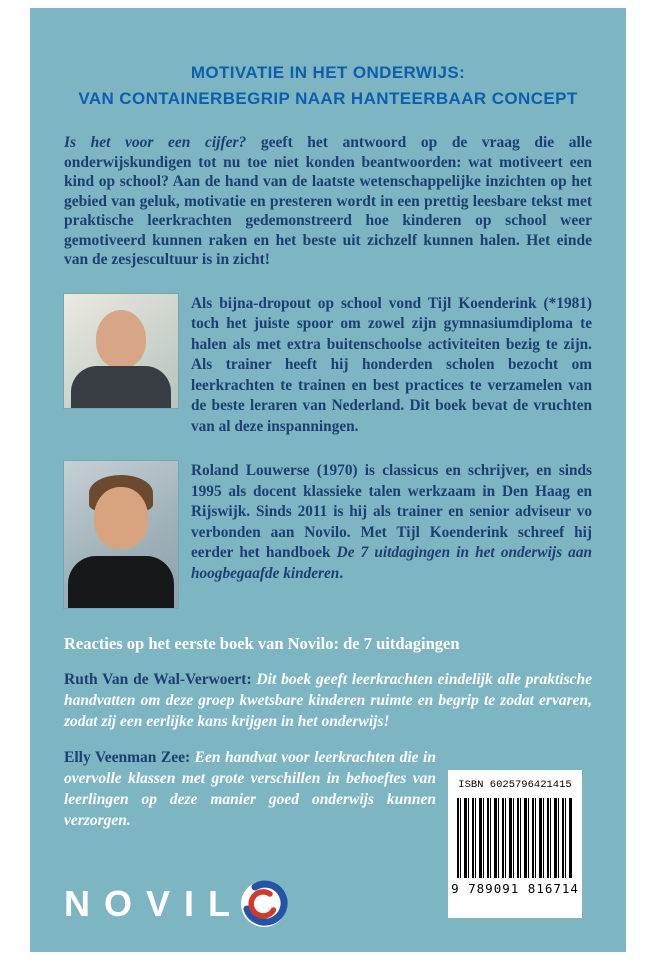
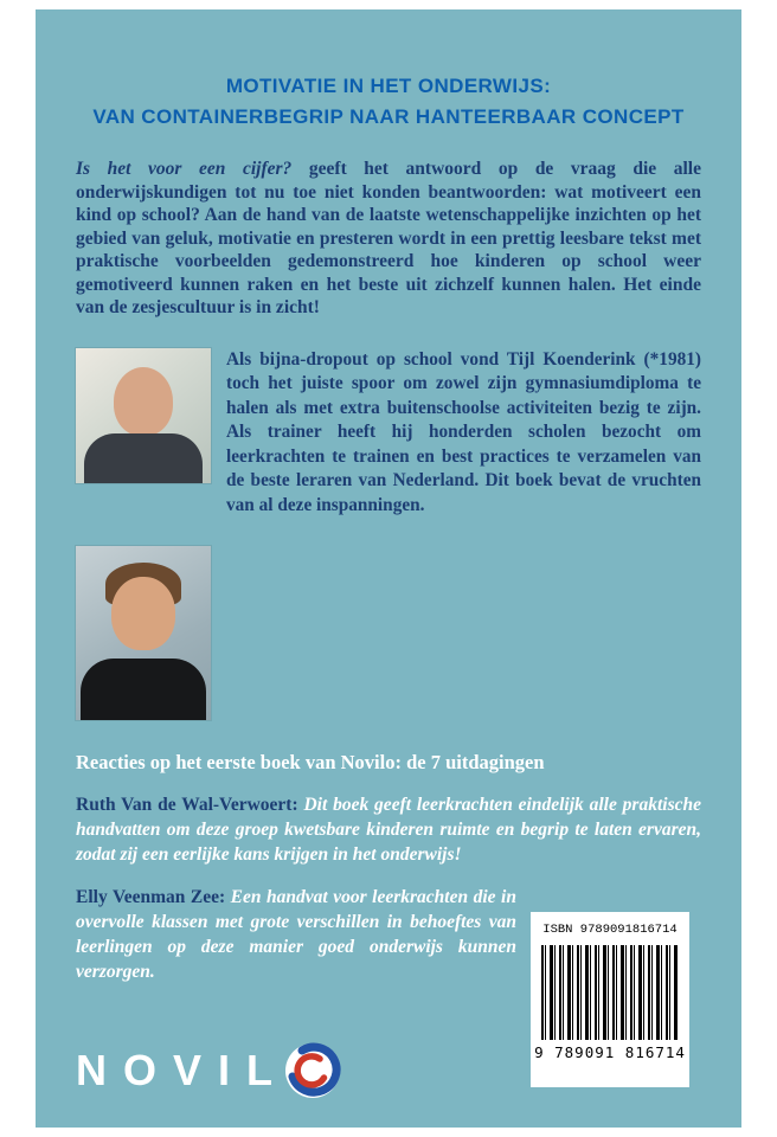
  MOTIVATIE IN HET ONDERWIJS:
  VAN CONTAINERBEGRIP NAAR HANTEERBAAR CONCEPT
- Is het voor een cijfer? geeft het antwoord op de vraag die alle onderwijskundigen tot nu toe niet konden beantwoorden: wat motiveert een kind op school? Aan de hand van de laatste wetenschappelijke inzichten op het gebied van geluk, motivatie en presteren wordt in een prettig leesbare tekst met praktische leerkrachten gedemonstreerd hoe kinderen op school weer gemotiveerd kunnen raken en het beste uit zichzelf kunnen halen. Het einde van de zesjescultuur is in zicht!
+ Is het voor een cijfer? geeft het antwoord op de vraag die alle onderwijskundigen tot nu toe niet konden beantwoorden: wat motiveert een kind op school? Aan de hand van de laatste wetenschappelijke inzichten op het gebied van geluk, motivatie en presteren wordt in een prettig leesbare tekst met praktische voorbeelden gedemonstreerd hoe kinderen op school weer gemotiveerd kunnen raken en het beste uit zichzelf kunnen halen. Het einde van de zesjescultuur is in zicht!
  Als bijna-dropout op school vond Tijl Koenderink (*1981) toch het juiste spoor om zowel zijn gymnasiumdiploma te halen als met extra buitenschoolse activiteiten bezig te zijn. Als trainer heeft hij honderden scholen bezocht om leerkrachten te trainen en best practices te verzamelen van de beste leraren van Nederland. Dit boek bevat de vruchten van al deze inspanningen.
- Roland Louwerse (1970) is classicus en schrijver, en sinds 1995 als docent klassieke talen werkzaam in Den Haag en Rijswijk. Sinds 2011 is hij als trainer en senior adviseur vo verbonden aan Novilo. Met Tijl Koenderink schreef hij eerder het handboek De 7 uitdagingen in het onderwijs aan hoogbegaafde kinderen.
  Reacties op het eerste boek van Novilo: de 7 uitdagingen
- Ruth Van de Wal-Verwoert: Dit boek geeft leerkrachten eindelijk alle praktische handvatten om deze groep kwetsbare kinderen ruimte en begrip te zodat ervaren, zodat zij een eerlijke kans krijgen in het onderwijs!
+ Ruth Van de Wal-Verwoert: Dit boek geeft leerkrachten eindelijk alle praktische handvatten om deze groep kwetsbare kinderen ruimte en begrip te laten ervaren, zodat zij een eerlijke kans krijgen in het onderwijs!
  Elly Veenman Zee: Een handvat voor leerkrachten die in overvolle klassen met grote verschillen in behoeftes van leerlingen op deze manier goed onderwijs kunnen verzorgen.
- ISBN 6025796421415
+ ISBN 9789091816714
  9 789091 816714
  NOVIL
